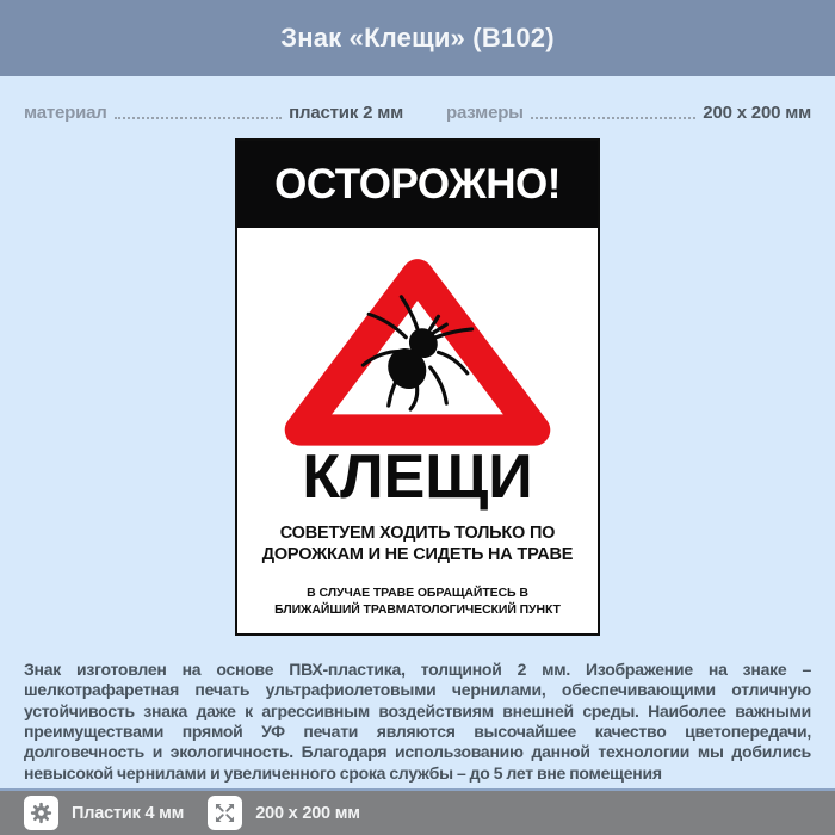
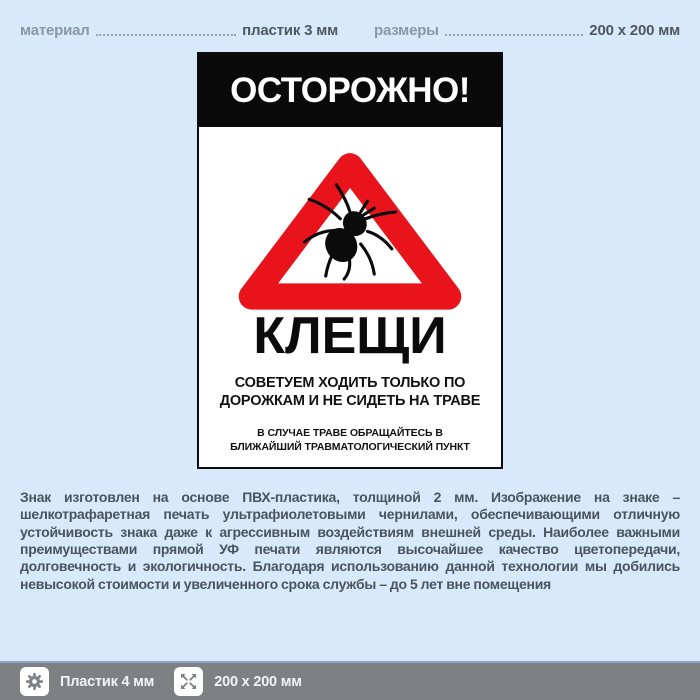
- Знак «Клещи» (В102)
  материал
- пластик 2 мм
+ пластик 3 мм
  размеры
  200 x 200 мм
  ОСТОРОЖНО!
  КЛЕЩИ
  СОВЕТУЕМ ХОДИТЬ ТОЛЬКО ПО
  ДОРОЖКАМ И НЕ СИДЕТЬ НА ТРАВЕ
  В СЛУЧАЕ ТРАВЕ ОБРАЩАЙТЕСЬ В
  БЛИЖАЙШИЙ ТРАВМАТОЛОГИЧЕСКИЙ ПУНКТ
- Знак изготовлен на основе ПВХ-пластика, толщиной 2 мм. Изображение на знаке – шелкотрафаретная печать ультрафиолетовыми чернилами, обеспечивающими отличную устойчивость знака даже к агрессивным воздействиям внешней среды. Наиболее важными преимуществами прямой УФ печати являются высочайшее качество цветопередачи, долговечность и экологичность. Благодаря использованию данной технологии мы добились невысокой чернилами и увеличенного срока службы – до 5 лет вне помещения
+ Знак изготовлен на основе ПВХ-пластика, толщиной 2 мм. Изображение на знаке – шелкотрафаретная печать ультрафиолетовыми чернилами, обеспечивающими отличную устойчивость знака даже к агрессивным воздействиям внешней среды. Наиболее важными преимуществами прямой УФ печати являются высочайшее качество цветопередачи, долговечность и экологичность. Благодаря использованию данной технологии мы добились невысокой стоимости и увеличенного срока службы – до 5 лет вне помещения
  Пластик 4 мм
  200 x 200 мм
